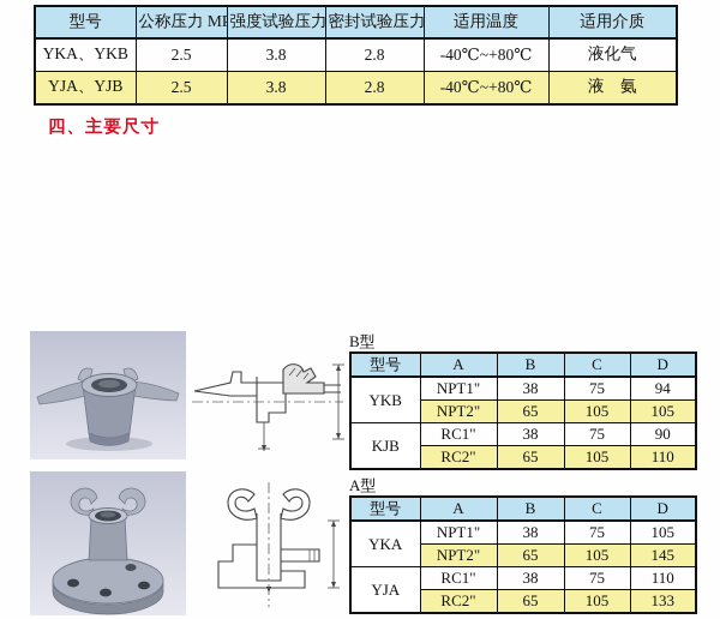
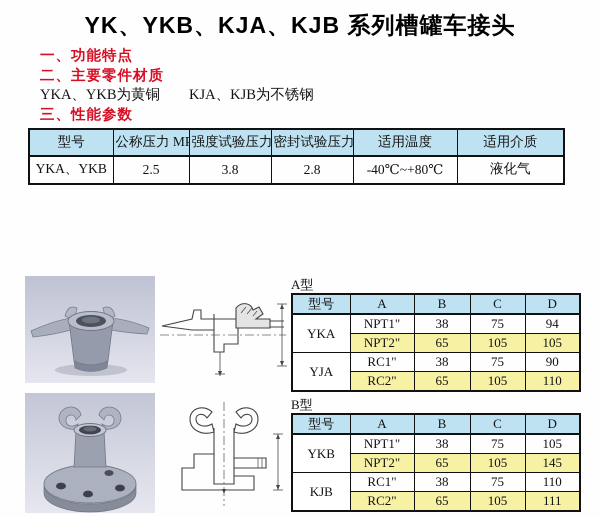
+ YK、YKB、KJA、KJB 系列槽罐车接头
+ 一、功能特点
+ 二、主要零件材质
+ YKA、YKB为黄铜 KJA、KJB为不锈钢
+ 三、性能参数
  型号	公称压力 M	强度试验压力	密封试验压力	适用温度	适用介质
  YKA、YKB	2.5	3.8	2.8	-40℃~+80℃	液化气
- YJA、YJB	2.5	3.8	2.8	-40℃~+80℃	液 氨
- 四、主要尺寸
- B型
+ A型
  型号	A	B	C	D
- YKB	NPT1"	38	75	94
+ YKA	NPT1"	38	75	94
  NPT2"	65	105	105
- KJB	RC1"	38	75	90
+ YJA	RC1"	38	75	90
  RC2"	65	105	110
- A型
+ B型
  型号	A	B	C	D
- YKA	NPT1"	38	75	105
+ YKB	NPT1"	38	75	105
  NPT2"	65	105	145
- YJA	RC1"	38	75	110
+ KJB	RC1"	38	75	110
- RC2"	65	105	133
+ RC2"	65	105	111
